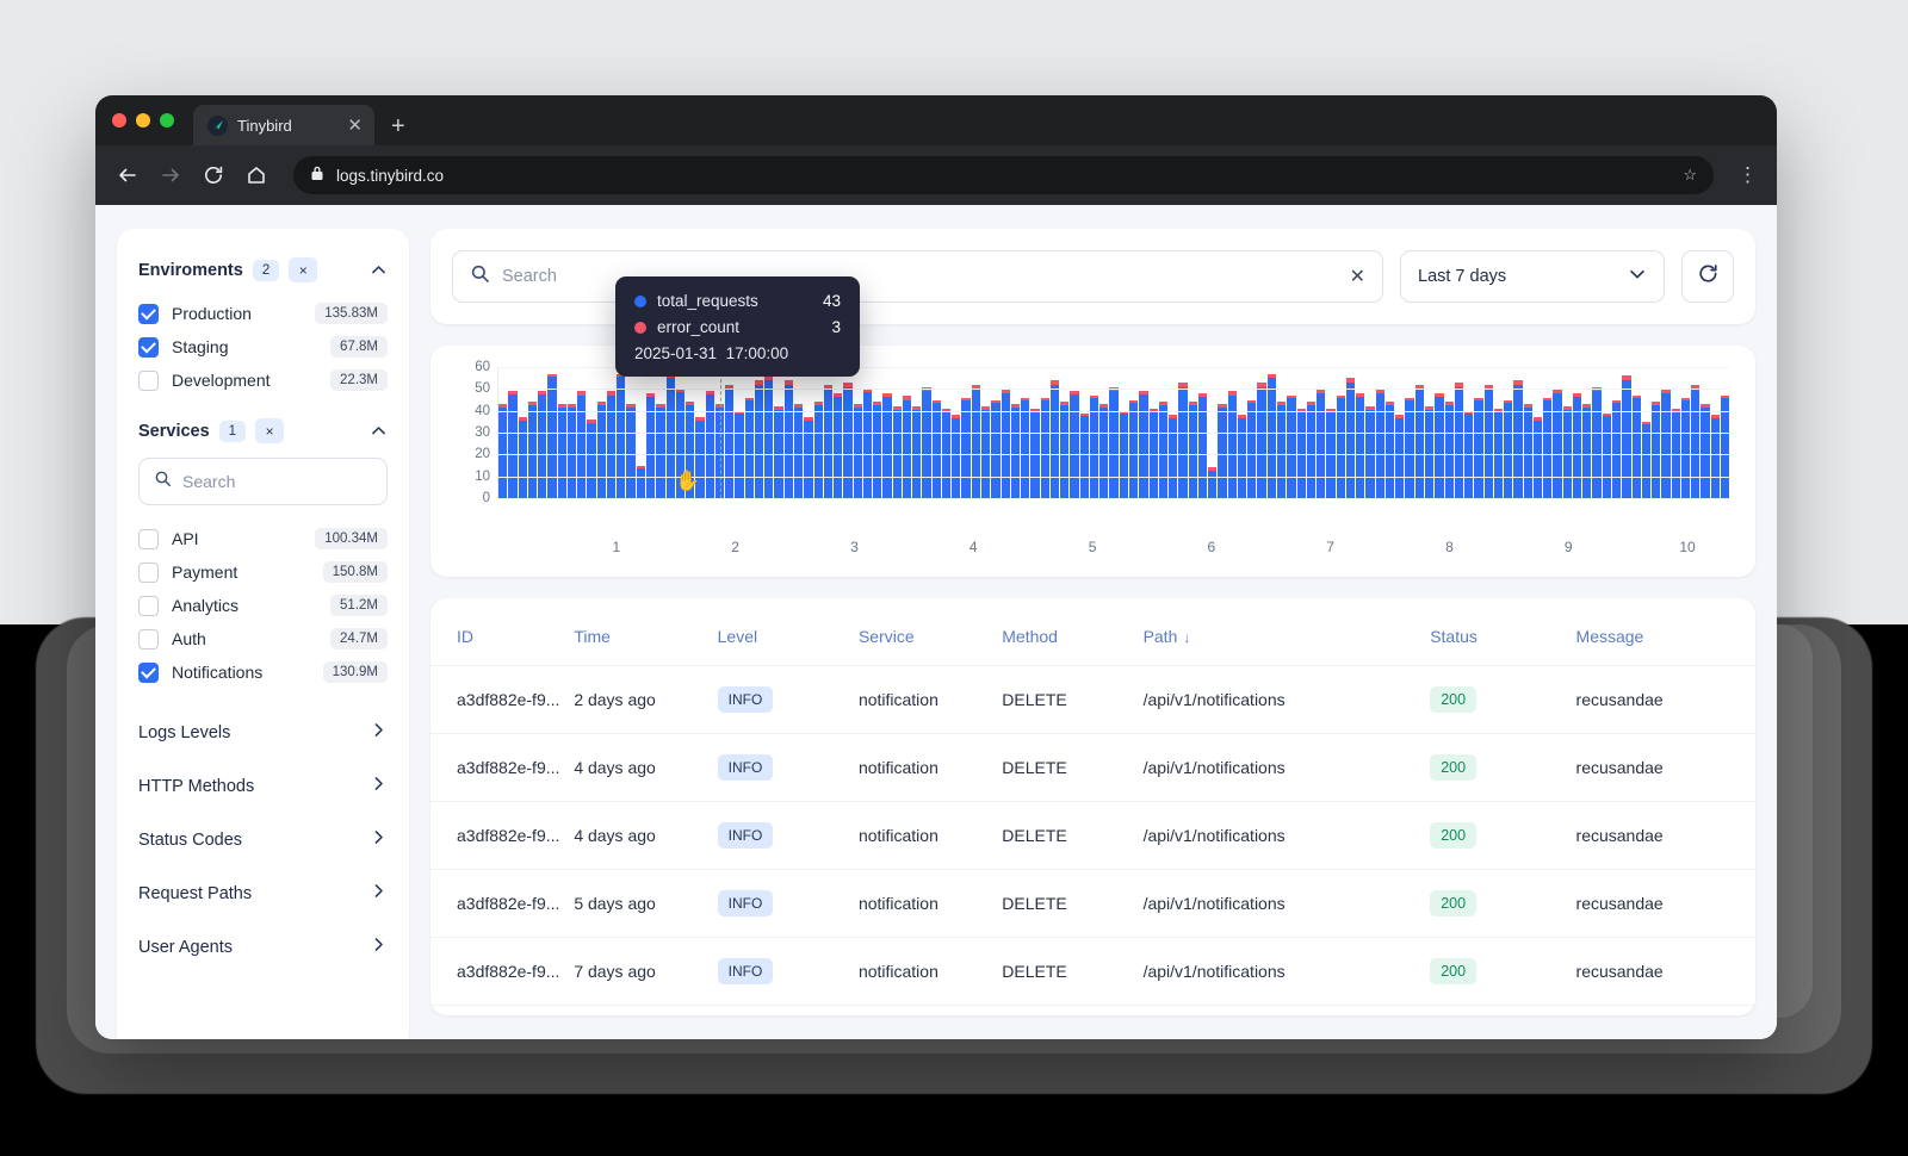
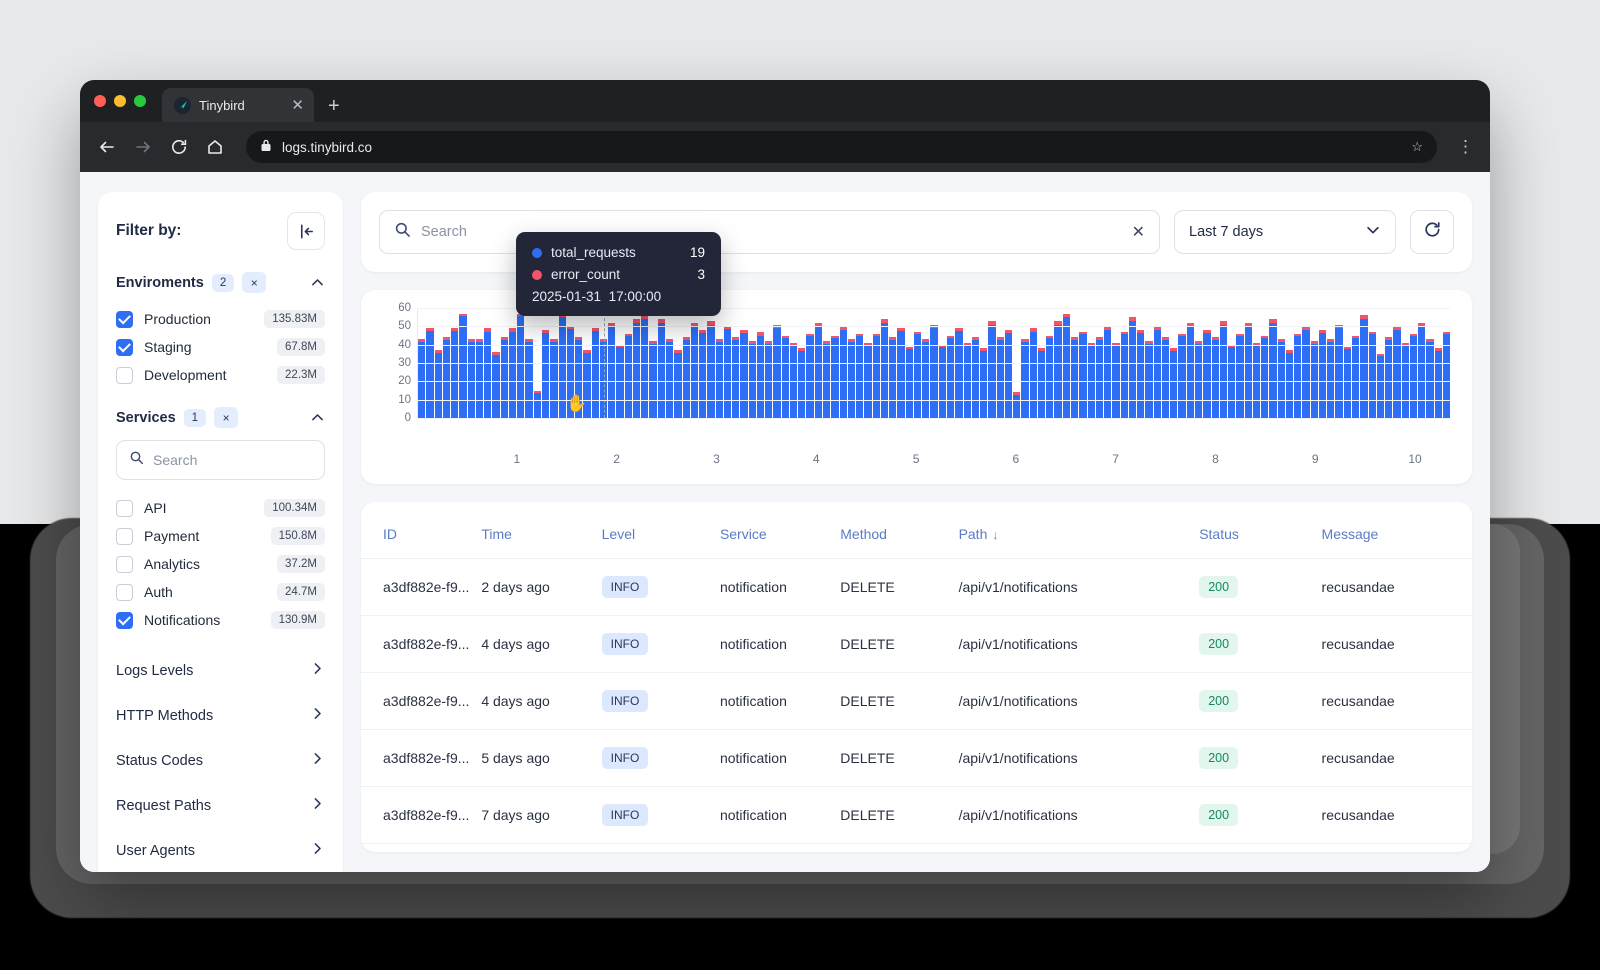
  Tinybird
  ✕
  +
  logs.tinybird.co
  ☆
  ⋮
+ Filter by:
  Enviroments
  2
  ×
  Production
  135.83M
  Staging
  67.8M
  Development
  22.3M
  Services
  1
  ×
  Search
  API
  100.34M
  Payment
  150.8M
  Analytics
- 51.2M
+ 37.2M
  Auth
  24.7M
  Notifications
  130.9M
  Logs Levels
  HTTP Methods
  Status Codes
  Request Paths
  User Agents
  Search
  ✕
  Last 7 days
  0
  10
  20
  30
  40
  50
  60
  1
  2
  3
  4
  5
  6
  7
  8
  9
  10
  ✋
  total_requests
- 43
+ 19
  error_count
  3
  2025-01-31 17:00:00
  ID	Time	Level	Service	Method	Path ↓	Status	Message
  a3df882e-f9...	2 days ago	INFO	notification	DELETE	/api/v1/notifications	200	recusandae
  a3df882e-f9...	4 days ago	INFO	notification	DELETE	/api/v1/notifications	200	recusandae
  a3df882e-f9...	4 days ago	INFO	notification	DELETE	/api/v1/notifications	200	recusandae
  a3df882e-f9...	5 days ago	INFO	notification	DELETE	/api/v1/notifications	200	recusandae
  a3df882e-f9...	7 days ago	INFO	notification	DELETE	/api/v1/notifications	200	recusandae
